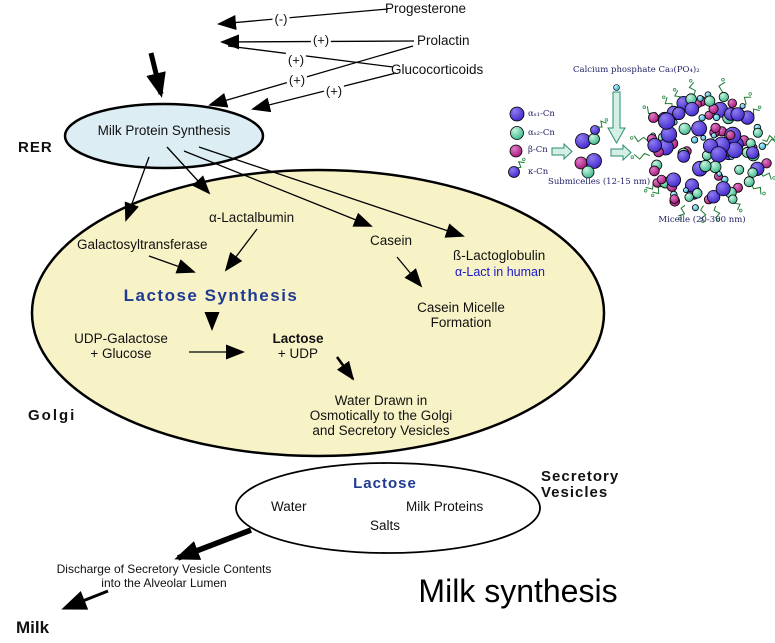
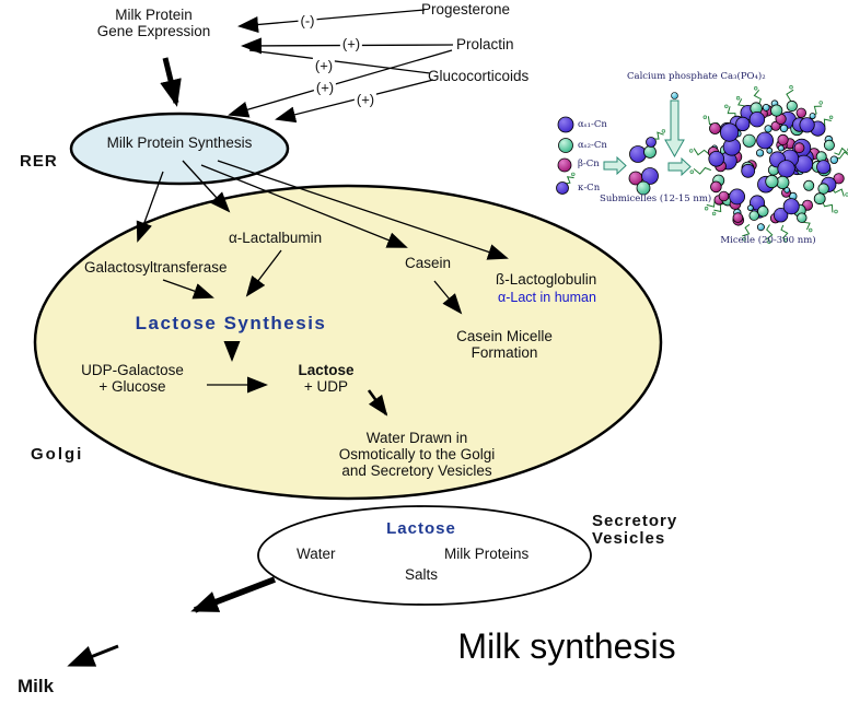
  Progesterone
  Prolactin
  Glucocorticoids
  (-)
  (+)
  (+)
  (+)
  (+)
+ Milk Protein
+ Gene Expression
  RER
  Milk Protein Synthesis
  Galactosyltransferase
  α-Lactalbumin
  Casein
  ß-Lactoglobulin
  α-Lact in human
  Lactose Synthesis
  UDP-Galactose
  + Glucose
  Lactose
  + UDP
  Casein Micelle
  Formation
  Water Drawn in
  Osmotically to the Golgi
  and Secretory Vesicles
  Golgi
  Lactose
  Water
  Milk Proteins
  Salts
  Secretory
  Vesicles
- Discharge of Secretory Vesicle Contents
- into the Alveolar Lumen
  Milk
  Milk synthesis
  Calcium phosphate Ca₃(PO₄)₂
  αₛ₁-Cn
  αₛ₂-Cn
  β-Cn
  κ-Cn
  Submicelles (12-15 nm)
  Micelle (20-300 nm)
